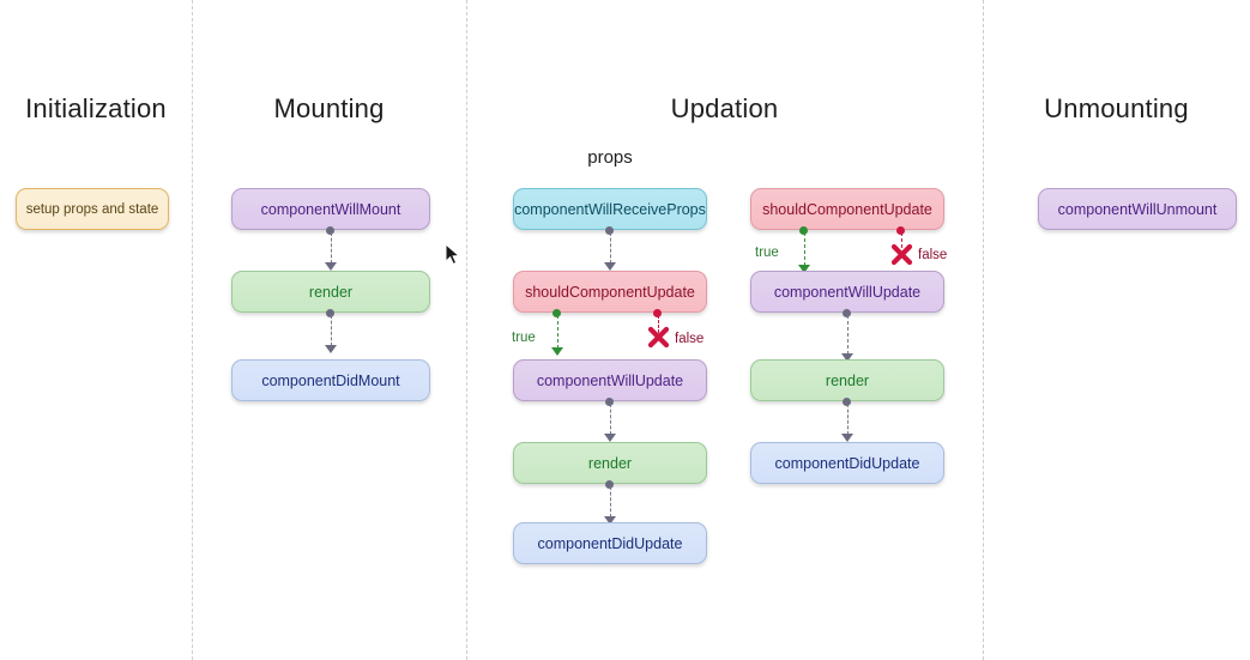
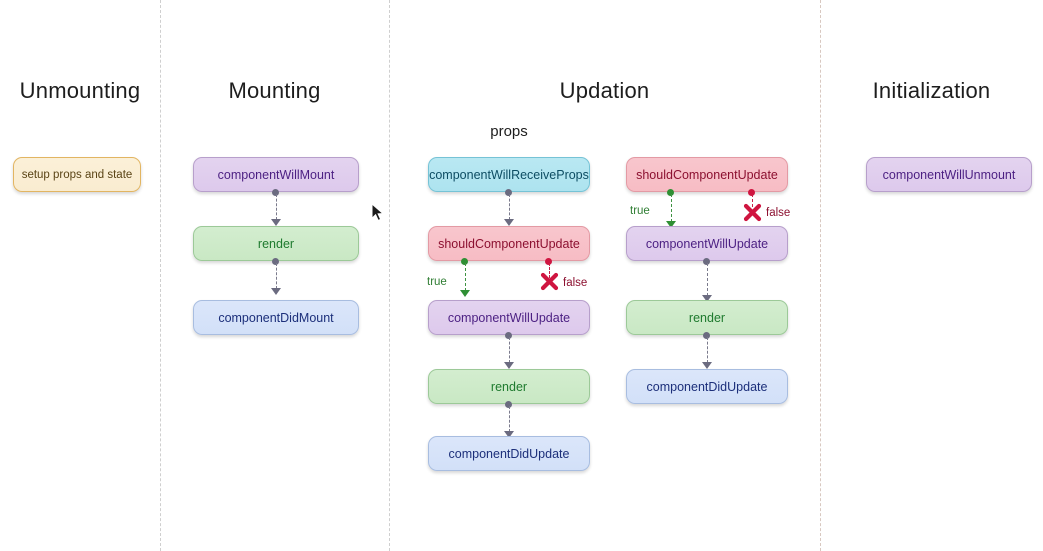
- Initialization
+ Unmounting
  Mounting
  Updation
- Unmounting
+ Initialization
  props
  setup props and state
  componentWillMount
  render
  componentDidMount
  componentWillReceiveProps
  shouldComponentUpdate
  true
  false
  componentWillUpdate
  render
  componentDidUpdate
  shouldComponentUpdate
  true
  false
  componentWillUpdate
  render
  componentDidUpdate
  componentWillUnmount
